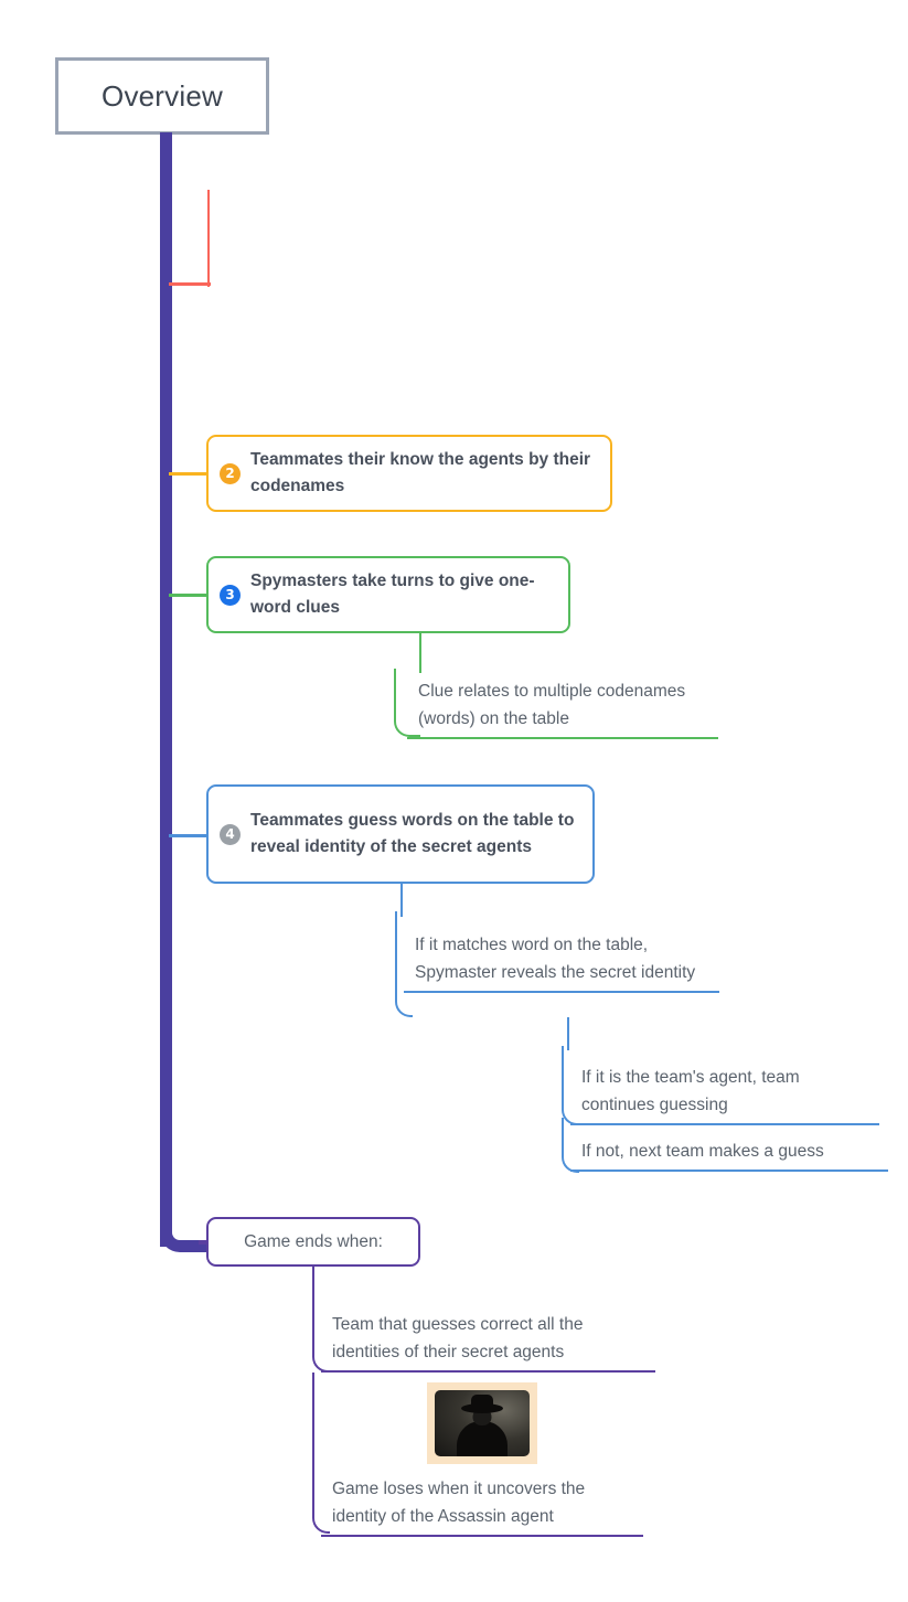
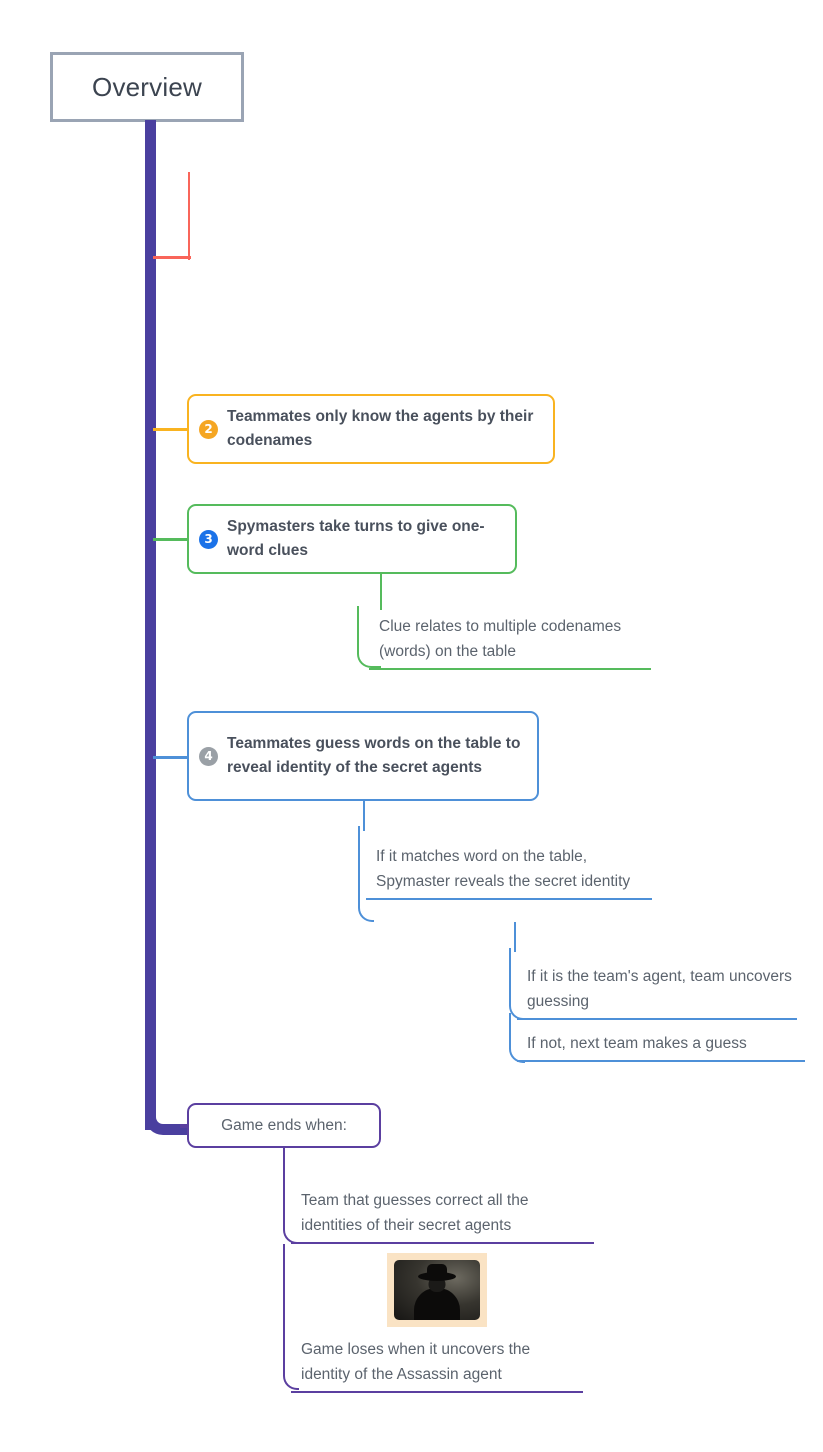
  Overview
  2
- Teammates their know the agents by their codenames
+ Teammates only know the agents by their codenames
  3
  Spymasters take turns to give one-word clues
  Clue relates to multiple codenames (words) on the table
  4
  Teammates guess words on the table to reveal identity of the secret agents
  If it matches word on the table, Spymaster reveals the secret identity
- If it is the team's agent, team continues guessing
+ If it is the team's agent, team uncovers guessing
  If not, next team makes a guess
  Game ends when:
  Team that guesses correct all the identities of their secret agents
  Game loses when it uncovers the identity of the Assassin agent
